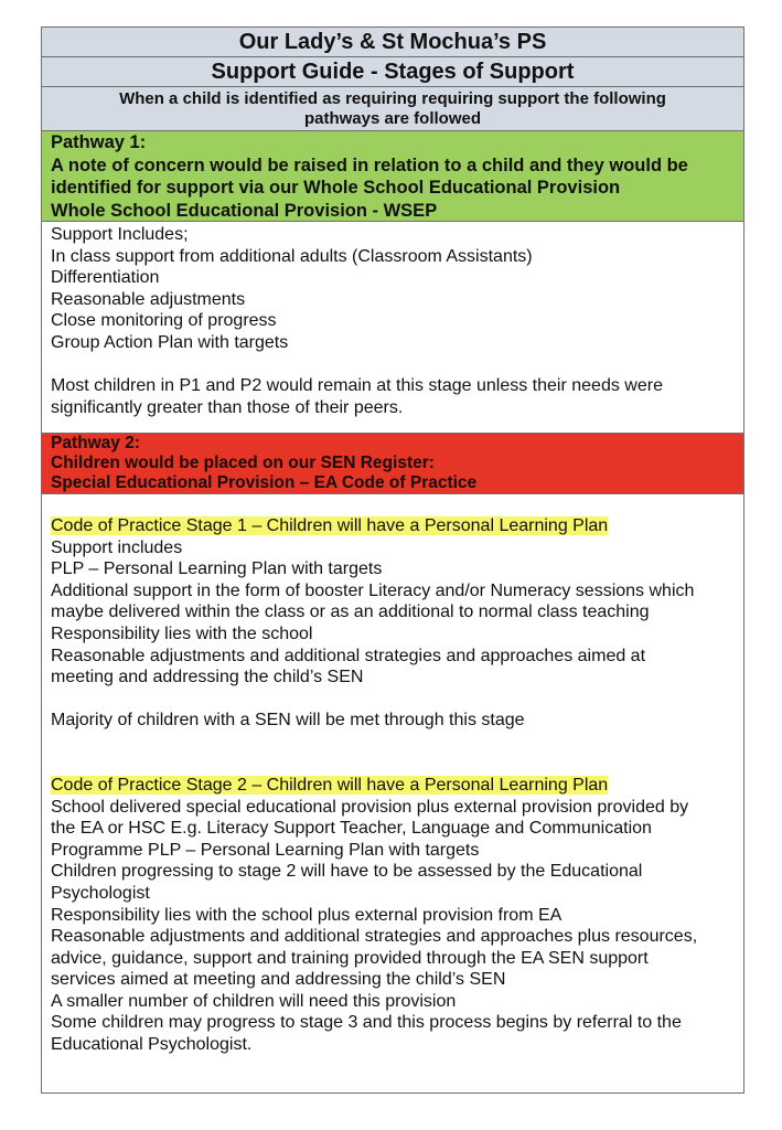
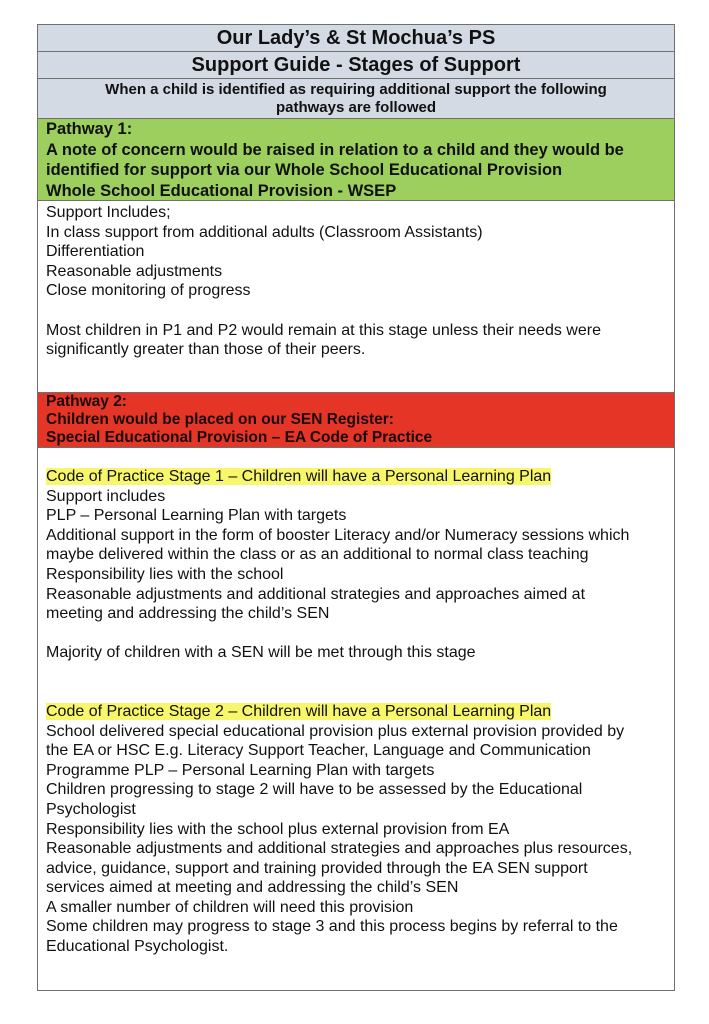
  Our Lady’s & St Mochua’s PS
  Support Guide - Stages of Support
- When a child is identified as requiring requiring support the following
+ When a child is identified as requiring additional support the following
  pathways are followed
  Pathway 1:
  A note of concern would be raised in relation to a child and they would be
  identified for support via our Whole School Educational Provision
  Whole School Educational Provision - WSEP
  Support Includes;
  In class support from additional adults (Classroom Assistants)
  Differentiation
  Reasonable adjustments
  Close monitoring of progress
- Group Action Plan with targets
  Most children in P1 and P2 would remain at this stage unless their needs were
  significantly greater than those of their peers.
  Pathway 2:
  Children would be placed on our SEN Register:
  Special Educational Provision – EA Code of Practice
  Code of Practice Stage 1 – Children will have a Personal Learning Plan
  Support includes
  PLP – Personal Learning Plan with targets
  Additional support in the form of booster Literacy and/or Numeracy sessions which
  maybe delivered within the class or as an additional to normal class teaching
  Responsibility lies with the school
  Reasonable adjustments and additional strategies and approaches aimed at
  meeting and addressing the child’s SEN
  Majority of children with a SEN will be met through this stage
  Code of Practice Stage 2 – Children will have a Personal Learning Plan
  School delivered special educational provision plus external provision provided by
  the EA or HSC E.g. Literacy Support Teacher, Language and Communication
  Programme PLP – Personal Learning Plan with targets
  Children progressing to stage 2 will have to be assessed by the Educational
  Psychologist
  Responsibility lies with the school plus external provision from EA
  Reasonable adjustments and additional strategies and approaches plus resources,
  advice, guidance, support and training provided through the EA SEN support
  services aimed at meeting and addressing the child’s SEN
  A smaller number of children will need this provision
  Some children may progress to stage 3 and this process begins by referral to the
  Educational Psychologist.
